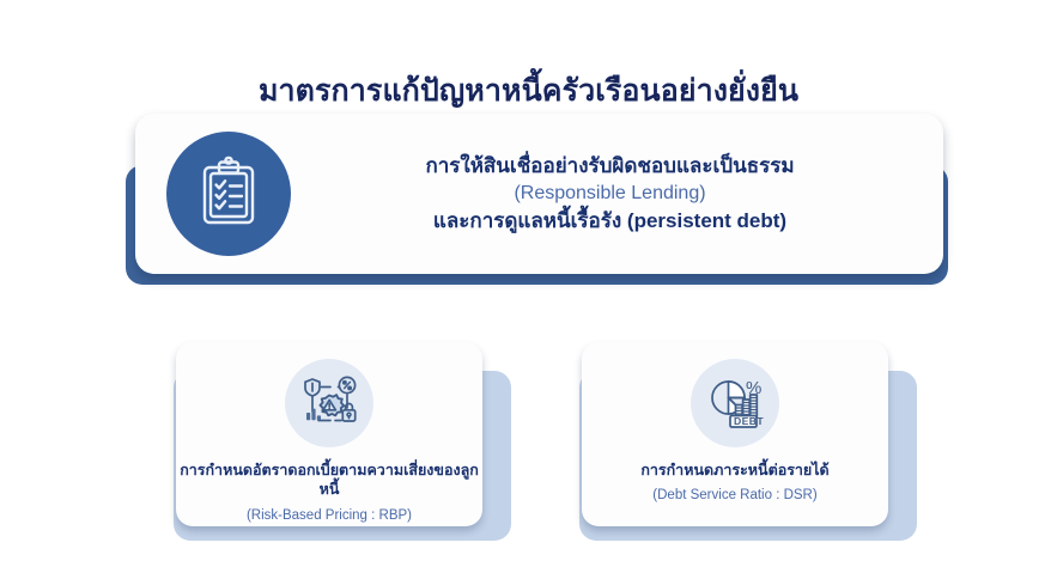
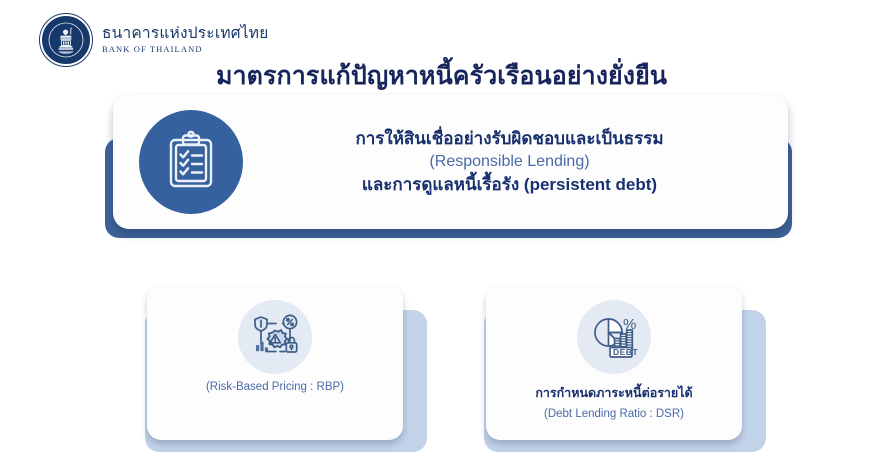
+ ธนาคารแห่งประเทศไทย
+ BANK OF THAILAND
  มาตรการแก้ปัญหาหนี้ครัวเรือนอย่างยั่งยืน
  การให้สินเชื่ออย่างรับผิดชอบและเป็นธรรม
  (Responsible Lending)
  และการดูแลหนี้เรื้อรัง (persistent debt)
- การกำหนดอัตราดอกเบี้ยตามความเสี่ยงของลูกหนี้
  (Risk-Based Pricing : RBP)
  %
  DEBT
  การกำหนดภาระหนี้ต่อรายได้
- (Debt Service Ratio : DSR)
+ (Debt Lending Ratio : DSR)
